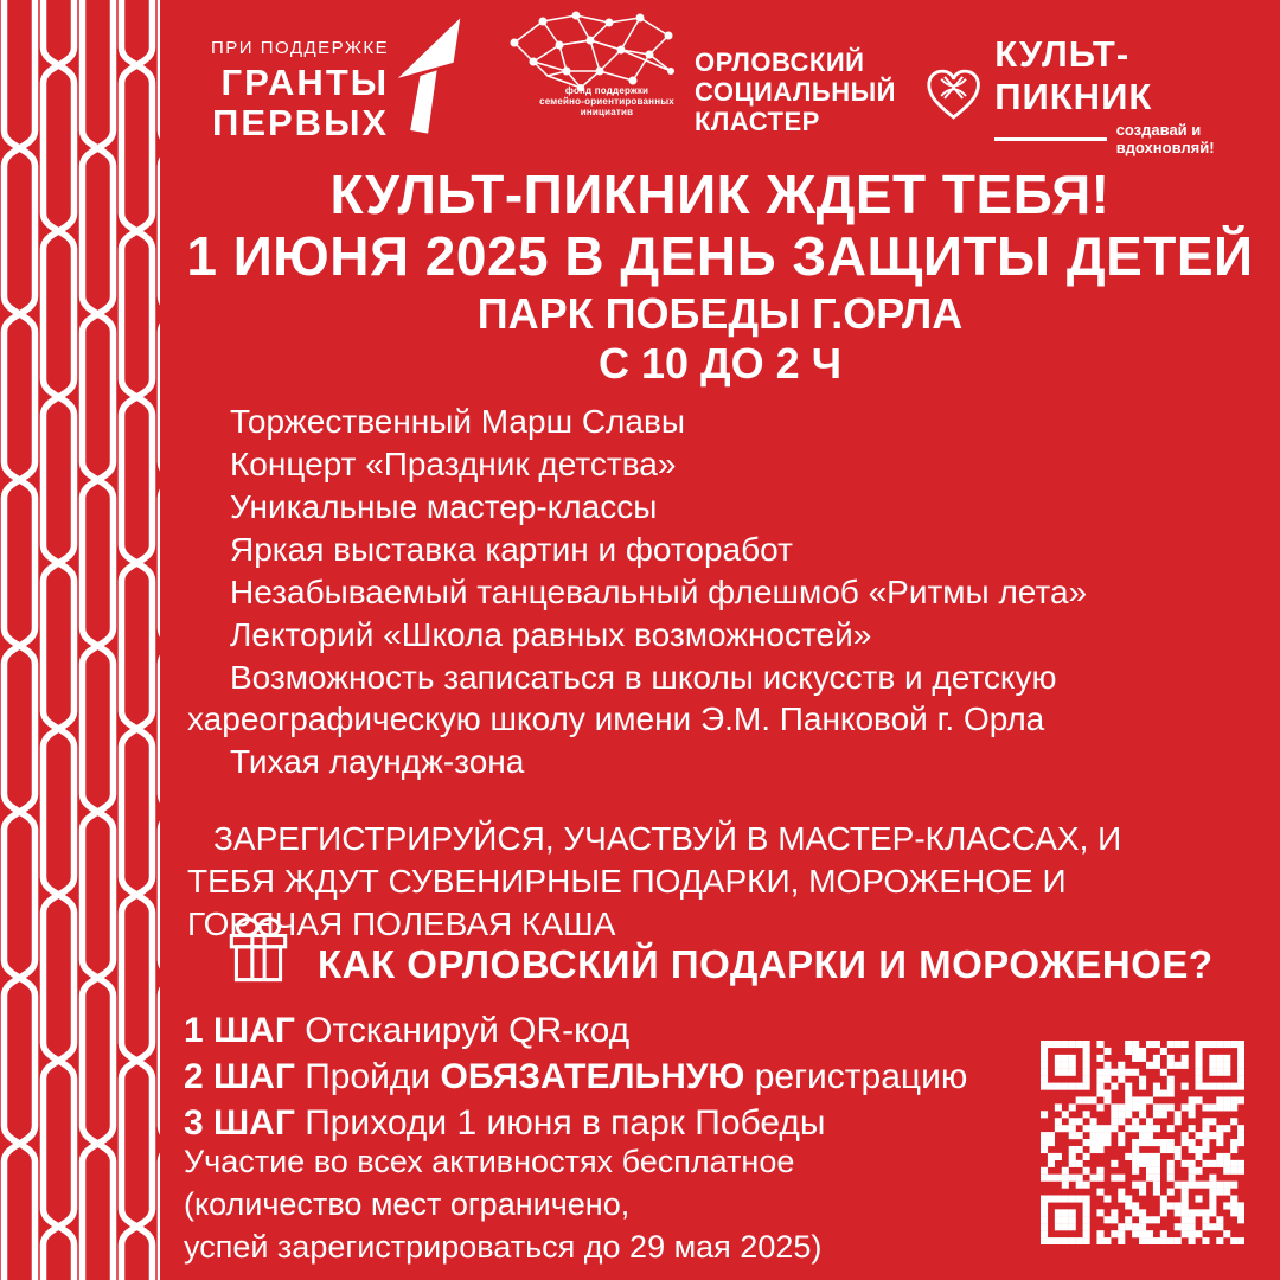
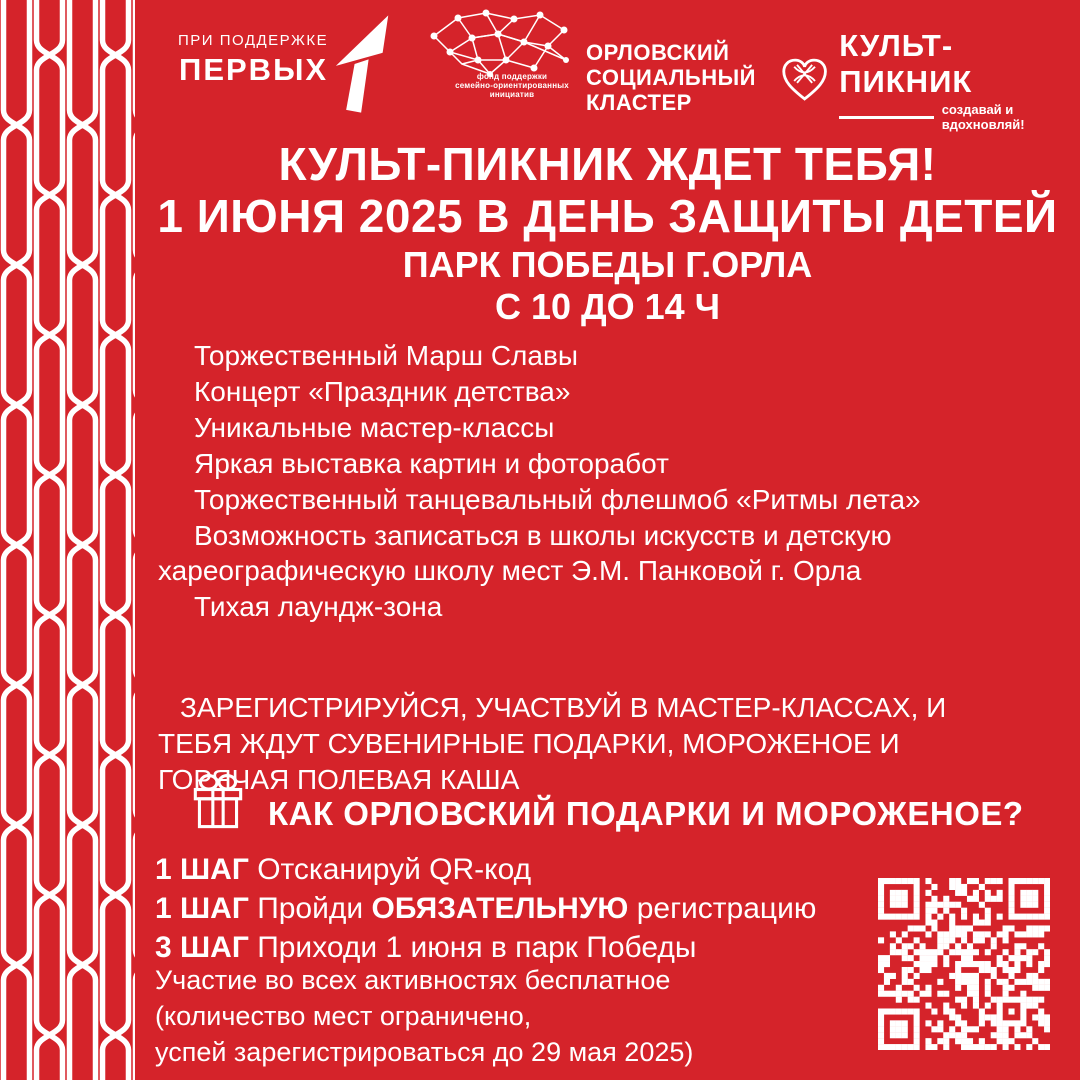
  ПРИ ПОДДЕРЖКЕ
- ГРАНТЫ
  ПЕРВЫХ
  фонд поддержки
  семейно-ориентированных
  инициатив
  ОРЛОВСКИЙ
  СОЦИАЛЬНЫЙ
  КЛАСТЕР
  КУЛЬТ-ПИКНИК
  создавай и вдохновляй!
  КУЛЬТ-ПИКНИК ЖДЕТ ТЕБЯ!
  1 ИЮНЯ 2025 В ДЕНЬ ЗАЩИТЫ ДЕТЕЙ
  ПАРК ПОБЕДЫ Г.ОРЛА
- С 10 ДО 2 Ч
+ С 10 ДО 14 Ч
  Торжественный Марш Славы
  Концерт «Праздник детства»
  Уникальные мастер-классы
  Яркая выставка картин и фоторабот
- Незабываемый танцевальный флешмоб «Ритмы лета»
+ Торжественный танцевальный флешмоб «Ритмы лета»
- Лекторий «Школа равных возможностей»
- Возможность записаться в школы искусств и детскую хареографическую школу имени Э.М. Панковой г. Орла
+ Возможность записаться в школы искусств и детскую хареографическую школу мест Э.М. Панковой г. Орла
  Тихая лаундж-зона
  ЗАРЕГИСТРИРУЙСЯ, УЧАСТВУЙ В МАСТЕР-КЛАССАХ, И ТЕБЯ ЖДУТ СУВЕНИРНЫЕ ПОДАРКИ, МОРОЖЕНОЕ И ГОЧАЯ ПОЛЕВАЯ КАША
  КАК ОРЛОВСКИЙ ПОДАРКИ И МОРОЖЕНОЕ?
  1 ШАГ Отсканируй QR-код
- 2 ШАГ Пройди ОБЯЗАТЕЛЬНУЮ регистрацию
+ 1 ШАГ Пройди ОБЯЗАТЕЛЬНУЮ регистрацию
  3 ШАГ Приходи 1 июня в парк Победы
  Участие во всех активностях бесплатное
  (количество мест ограничено,
  успей зарегистрироваться до 29 мая 2025)
